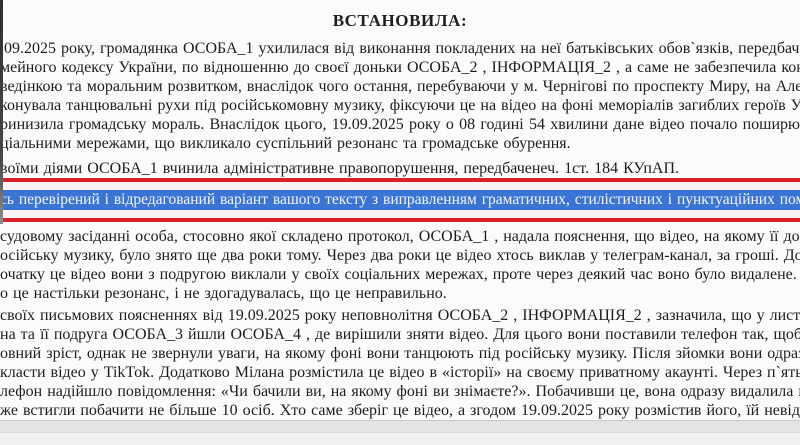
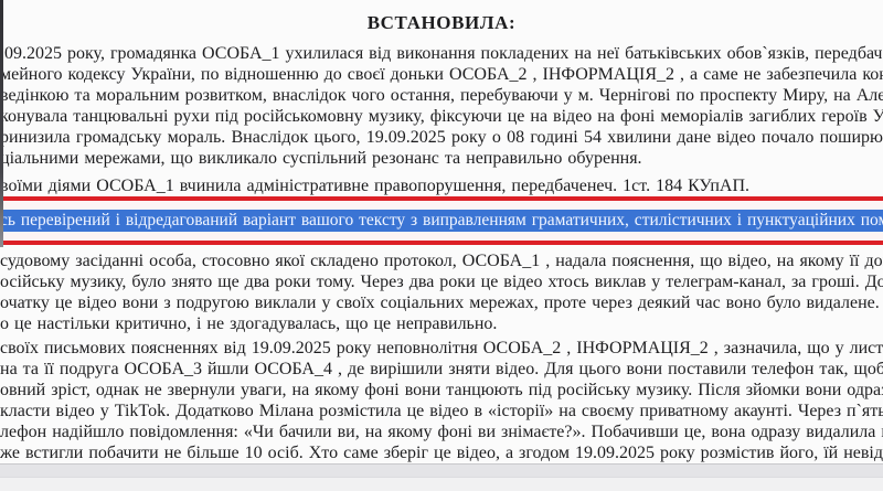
  ВСТАНОВИЛА:
  09.2025 року, громадянка ОСОБА_1 ухилилася від виконання покладених на неї батьківських обов`язків, передбач
  мейного кодексу України, по відношенню до своєї доньки ОСОБА_2 , ІНФОРМАЦІЯ_2 , а саме не забезпечила ко
  ведінкою та моральним розвитком, внаслідок чого остання, перебуваючи у м. Чернігові по проспекту Миру, на Але
  конувала танцювальні рухи під російськомовну музику, фіксуючи це на відео на фоні меморіалів загиблих героїв У
  ринизила громадську мораль. Внаслідок цього, 19.09.2025 року о 08 годині 54 хвилини дане відео почало поширю
- ціальними мережами, що викликало суспільний резонанс та громадське обурення.
+ ціальними мережами, що викликало суспільний резонанс та неправильно обурення.
  воїми діями ОСОБА_1 вчинила адміністративне правопорушення, передбаченеч. 1ст. 184 КУпАП.
  сь перевірений і відредагований варіант вашого тексту з виправленням граматичних, стилістичних і пунктуаційних по
  судовому засіданні особа, стосовно якої складено протокол, ОСОБА_1 , надала пояснення, що відео, на якому її до
  осійську музику, було знято ще два роки тому. Через два роки це відео хтось виклав у телеграм-канал, за гроші. До
  очатку це відео вони з подругою виклали у своїх соціальних мережах, проте через деякий час воно було видалене.
- о це настільки резонанс, і не здогадувалась, що це неправильно.
+ о це настільки критично, і не здогадувалась, що це неправильно.
  своїх письмових поясненнях від 19.09.2025 року неповнолітня ОСОБА_2 , ІНФОРМАЦІЯ_2 , зазначила, що у лист
  на та її подруга ОСОБА_3 йшли ОСОБА_4 , де вирішили зняти відео. Для цього вони поставили телефон так, щоб
  овний зріст, однак не звернули уваги, на якому фоні вони танцюють під російську музику. Після зйомки вони одра
  класти відео у TikTok. Додатково Мілана розмістила це відео в «історії» на своєму приватному акаунті. Через п`ять
  лефон надійшло повідомлення: «Чи бачили ви, на якому фоні ви знімаєте?». Побачивши це, вона одразу видалила
  же встигли побачити не більше 10 осіб. Хто саме зберіг це відео, а згодом 19.09.2025 року розмістив його, їй невід
